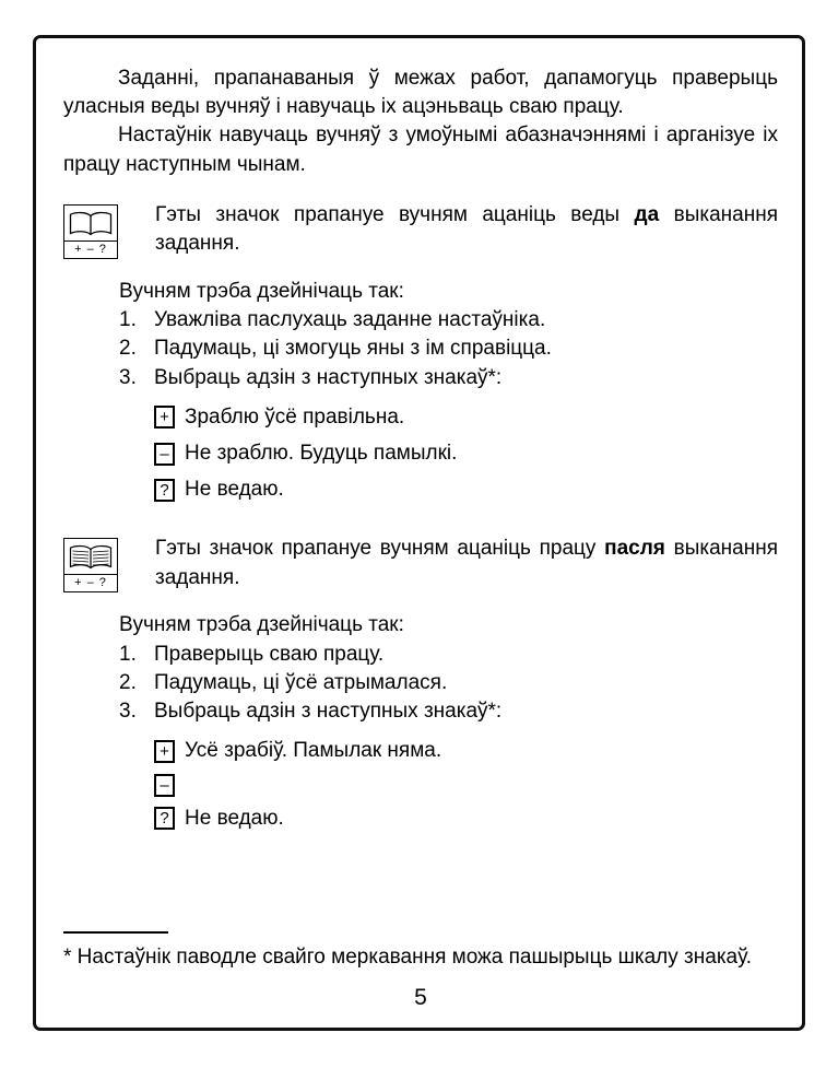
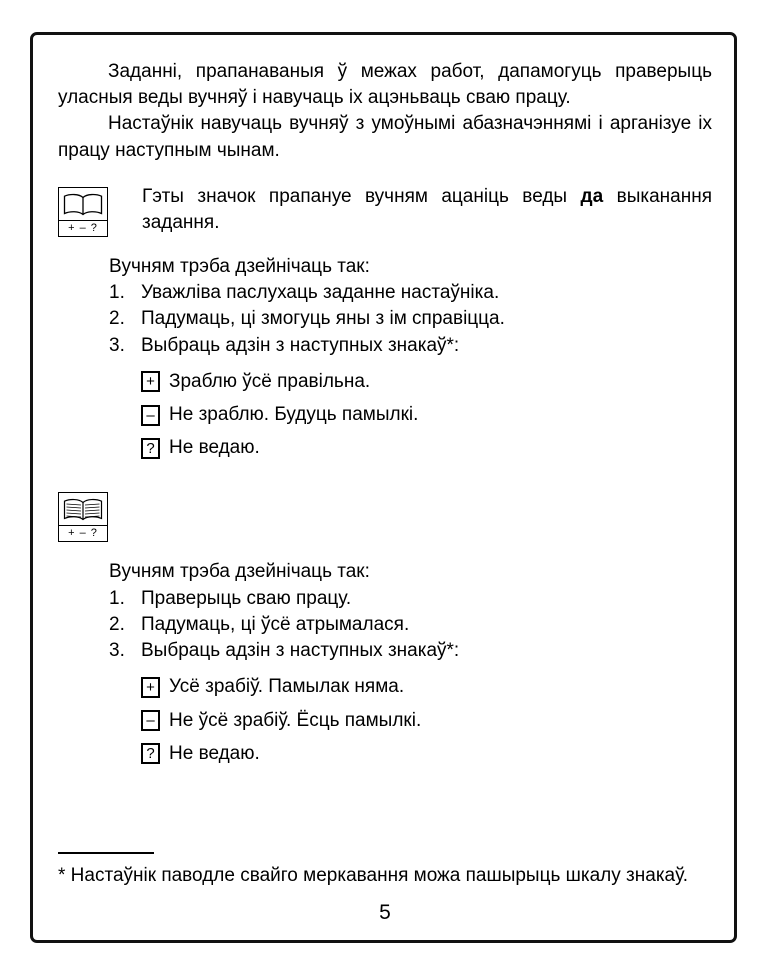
  Заданні, прапанаваныя ў межах работ, дапамогуць праверыць уласныя веды вучняў і навучаць іх ацэньваць сваю працу.
  Настаўнік навучаць вучняў з умоўнымі абазначэннямі і арганізуе іх працу наступным чынам.
  + – ?
  Гэты значок прапануе вучням ацаніць веды да выканання задання.
  Вучням трэба дзейнічаць так:
  1.
  Уважліва паслухаць заданне настаўніка.
  2.
  Падумаць, ці змогуць яны з ім справіцца.
  3.
  Выбраць адзін з наступных знакаў*:
  +
  Зраблю ўсё правільна.
  –
  Не зраблю. Будуць памылкі.
  ?
  Не ведаю.
  + – ?
- Гэты значок прапануе вучням ацаніць працу пасля выканання задання.
  Вучням трэба дзейнічаць так:
  1.
  Праверыць сваю працу.
  2.
  Падумаць, ці ўсё атрымалася.
  3.
  Выбраць адзін з наступных знакаў*:
  +
  Усё зрабіў. Памылак няма.
  –
+ Не ўсё зрабіў. Ёсць памылкі.
  ?
  Не ведаю.
  * Настаўнік паводле свайго меркавання можа пашырыць шкалу знакаў.
  5
